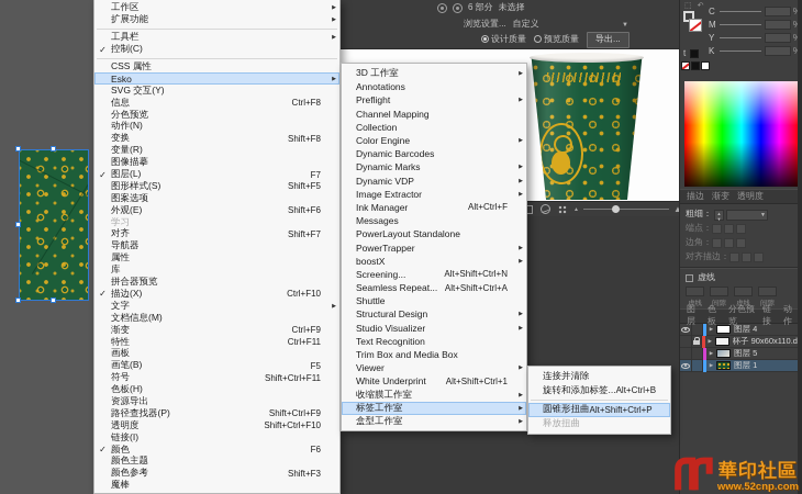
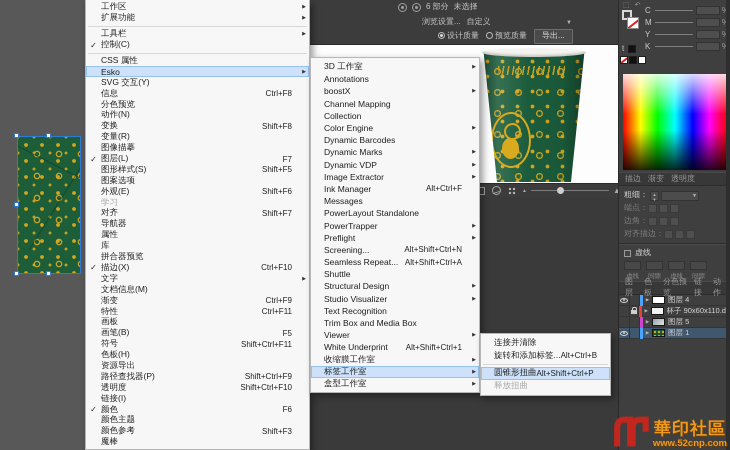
  6 部分
  未选择
  浏览设置...
  自定义
  设计质量
  预览质量
  导出...
  ▲
  工作区
  扩展功能
  工具栏
  ✓
  控制(C)
  CSS 属性
  Esko
  SVG 交互(Y)
  信息
  Ctrl+F8
  分色预览
  动作(N)
  变换
  Shift+F8
  变量(R)
  图像描摹
  ✓
  图层(L)
  F7
  图形样式(S)
  Shift+F5
  图案选项
  外观(E)
  Shift+F6
  学习
  对齐
  Shift+F7
  导航器
  属性
  库
  拼合器预览
  ✓
  描边(X)
  Ctrl+F10
  文字
  文档信息(M)
  渐变
  Ctrl+F9
  特性
  Ctrl+F11
  画板
  画笔(B)
  F5
  符号
  Shift+Ctrl+F11
  色板(H)
  资源导出
  路径查找器(P)
  Shift+Ctrl+F9
  透明度
  Shift+Ctrl+F10
  链接(I)
  ✓
  颜色
  F6
  颜色主题
  颜色参考
  Shift+F3
  魔棒
  3D 工作室
  Annotations
- Preflight
+ boostX
  Channel Mapping
  Collection
  Color Engine
  Dynamic Barcodes
  Dynamic Marks
  Dynamic VDP
  Image Extractor
  Ink Manager
  Alt+Ctrl+F
  Messages
  PowerLayout Standalone
  PowerTrapper
- boostX
+ Preflight
  Screening...
  Alt+Shift+Ctrl+N
  Seamless Repeat...
  Alt+Shift+Ctrl+A
  Shuttle
  Structural Design
  Studio Visualizer
  Text Recognition
  Trim Box and Media Box
  Viewer
  White Underprint
  Alt+Shift+Ctrl+1
  收缩膜工作室
  标签工作室
  盒型工作室
  连接并清除
  旋转和添加标签...
  Alt+Ctrl+B
  圆锥形扭曲
  Alt+Shift+Ctrl+P
  释放扭曲
  t
  C
  M
  Y
  K
  描边
  渐变
  透明度
  粗细：
  端点：
  边角：
  对齐描边：
  虚线
  图层
  色板
  分色预览
  链接
  动作
  图层 4
  杯子 90x60x110.d
  图层 5
  图层 1
  華印社區
  www.52cnp.com
